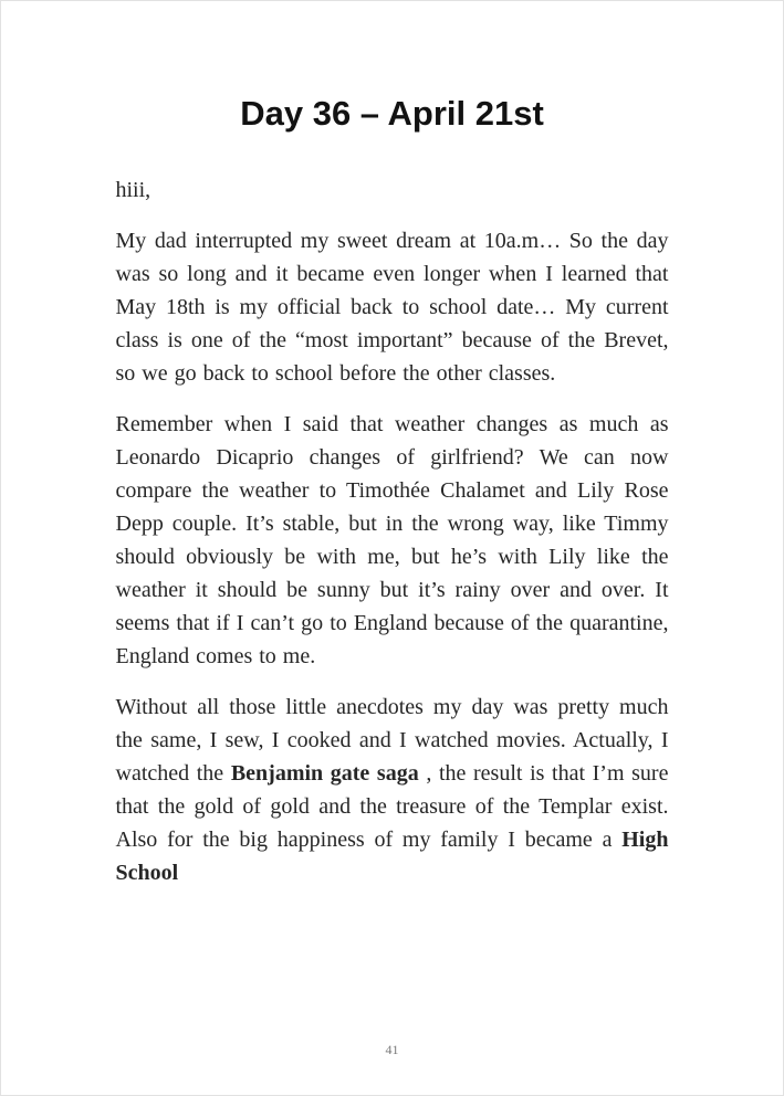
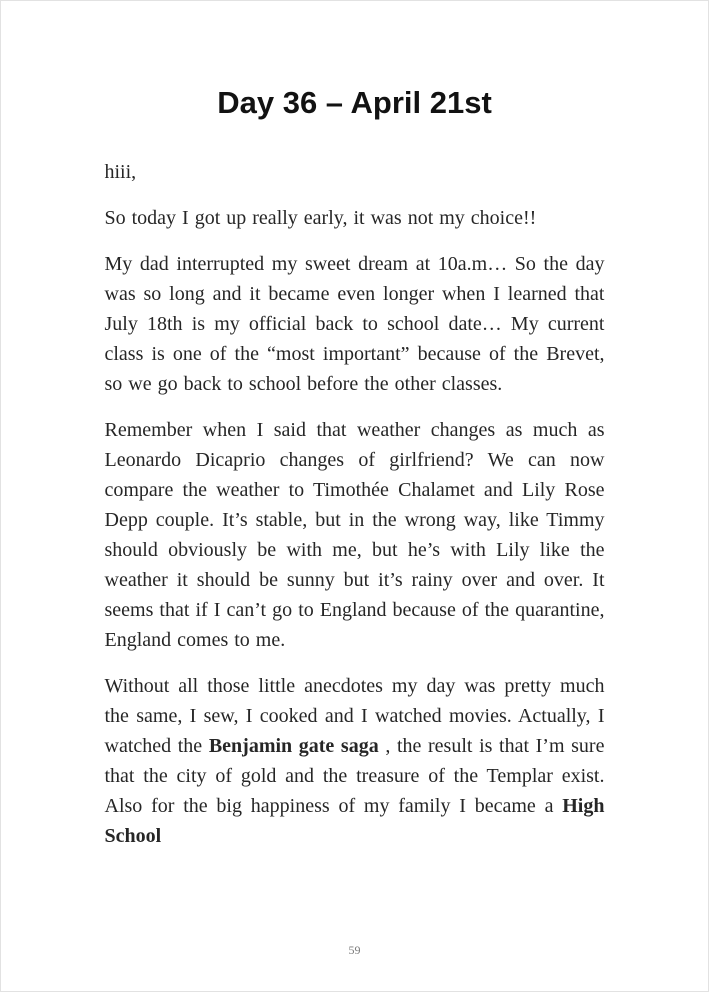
  Day 36 – April 21st
  hiii,
+ So today I got up really early, it was not my choice!!
- My dad interrupted my sweet dream at 10a.m… So the day was so long and it became even longer when I learned that May 18th is my official back to school date… My current class is one of the “most important” because of the Brevet, so we go back to school before the other classes.
+ My dad interrupted my sweet dream at 10a.m… So the day was so long and it became even longer when I learned that July 18th is my official back to school date… My current class is one of the “most important” because of the Brevet, so we go back to school before the other classes.
  Remember when I said that weather changes as much as Leonardo Dicaprio changes of girlfriend? We can now compare the weather to Timothée Chalamet and Lily Rose Depp couple. It’s stable, but in the wrong way, like Timmy should obviously be with me, but he’s with Lily like the weather it should be sunny but it’s rainy over and over. It seems that if I can’t go to England because of the quarantine, England comes to me.
- Without all those little anecdotes my day was pretty much the same, I sew, I cooked and I watched movies. Actually, I watched the Benjamin gate saga , the result is that I’m sure that the gold of gold and the treasure of the Templar exist. Also for the big happiness of my family I became a High School
+ Without all those little anecdotes my day was pretty much the same, I sew, I cooked and I watched movies. Actually, I watched the Benjamin gate saga , the result is that I’m sure that the city of gold and the treasure of the Templar exist. Also for the big happiness of my family I became a High School
- 41
+ 59
